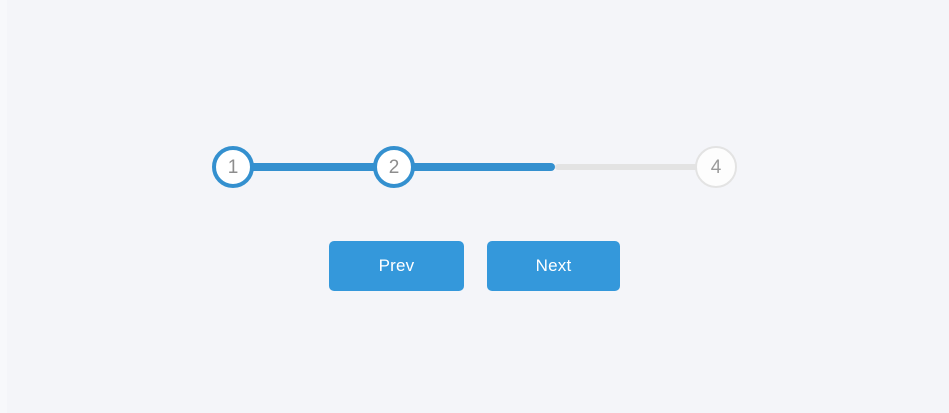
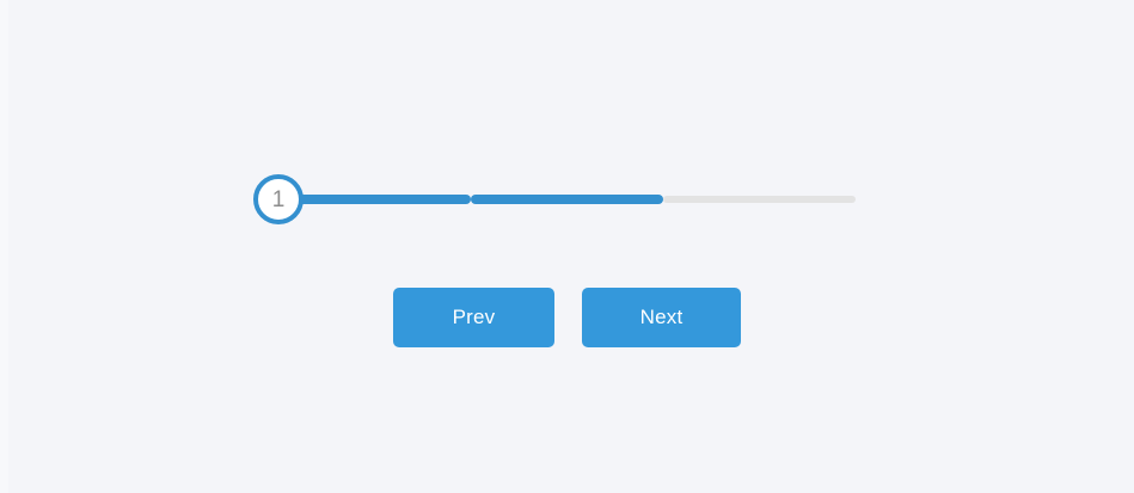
  1
- 2
- 4
  Prev
  Next
